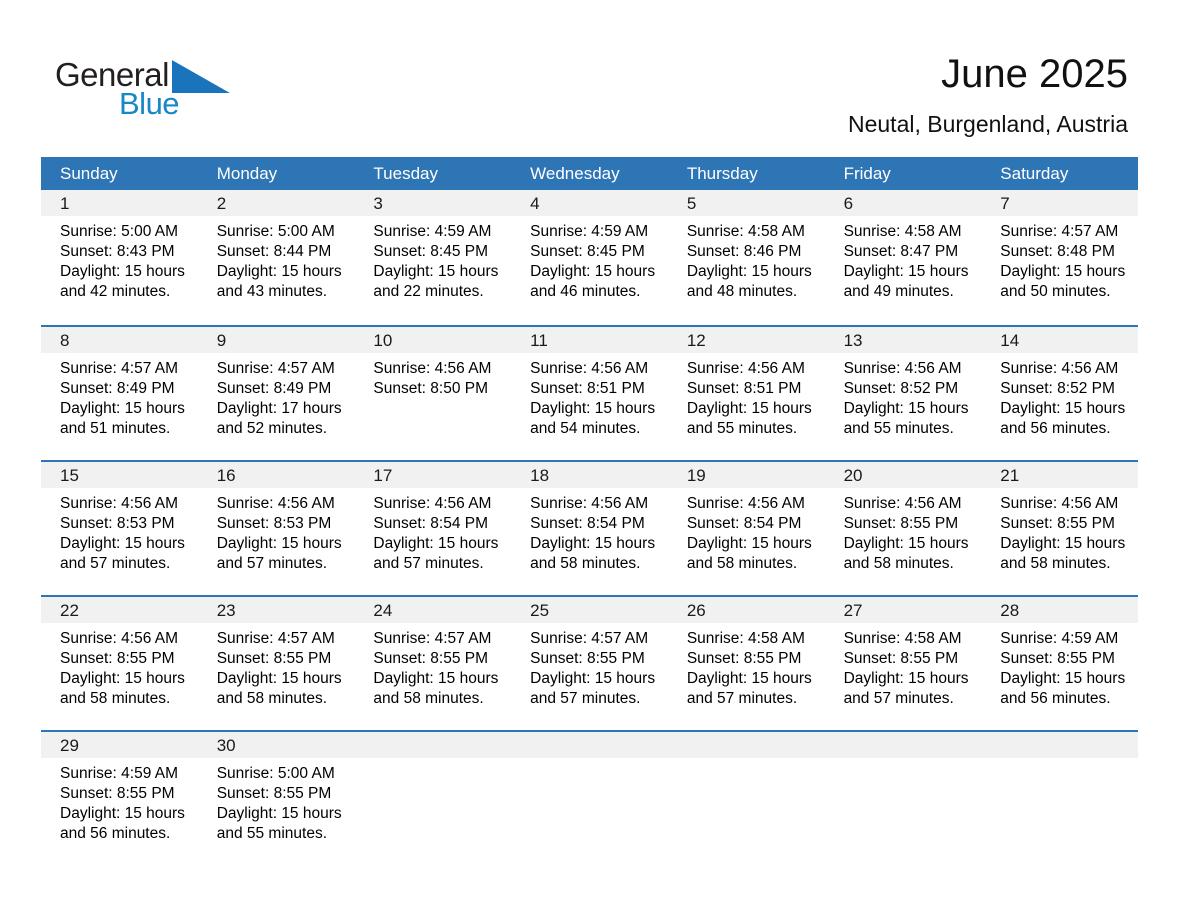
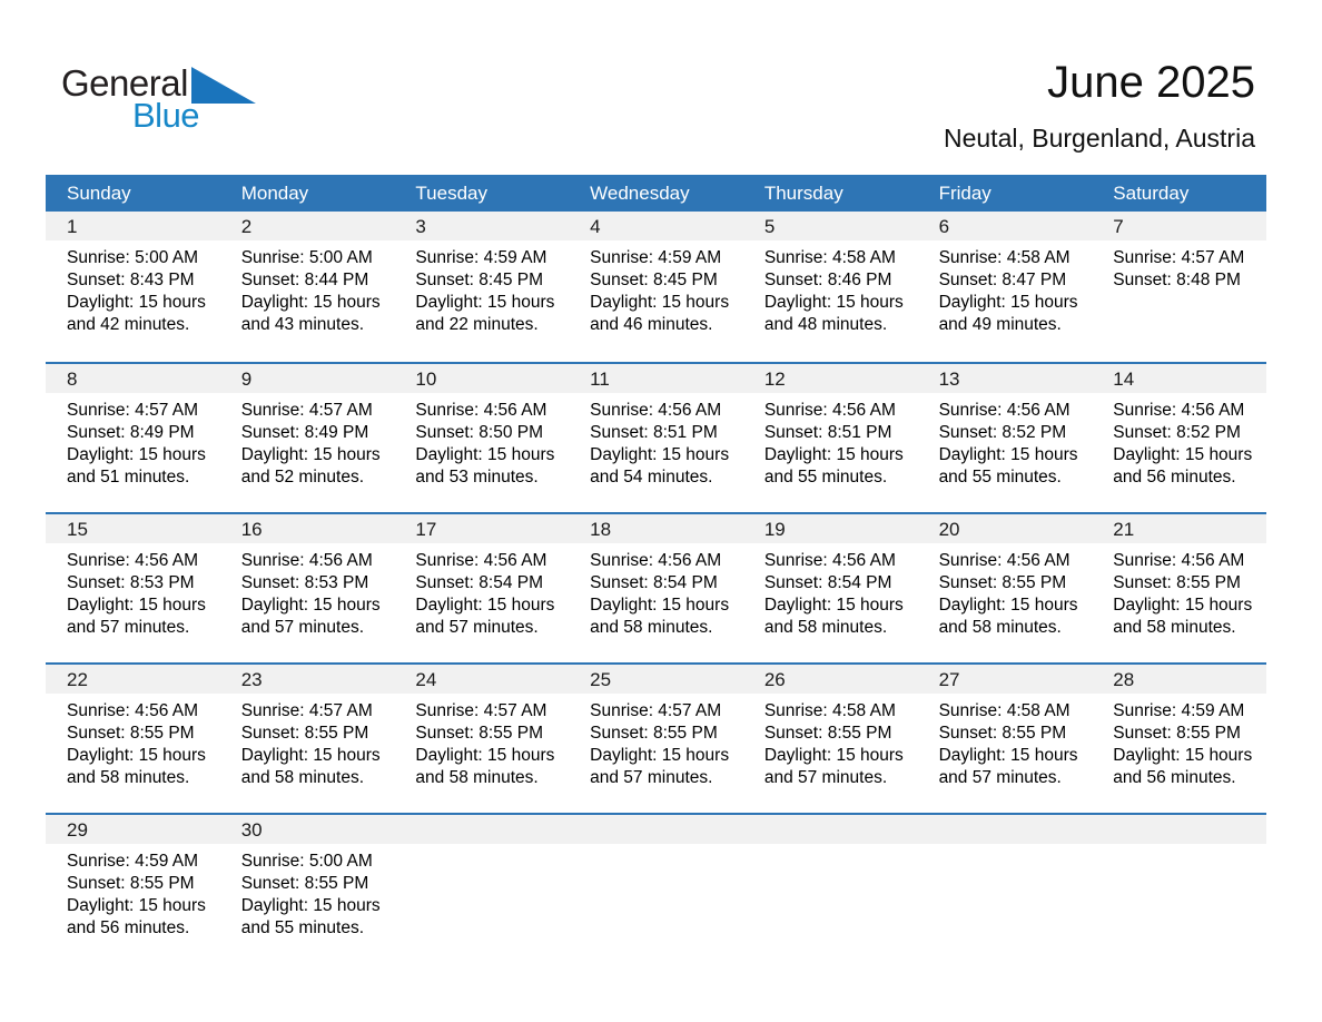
  General
  Blue
  June 2025
  Neutal, Burgenland, Austria
  Sunday
  Monday
  Tuesday
  Wednesday
  Thursday
  Friday
  Saturday
  1
  Sunrise: 5:00 AM
  Sunset: 8:43 PM
  Daylight: 15 hours and 42 minutes.
  2
  Sunrise: 5:00 AM
  Sunset: 8:44 PM
  Daylight: 15 hours and 43 minutes.
  3
  Sunrise: 4:59 AM
  Sunset: 8:45 PM
  Daylight: 15 hours and 22 minutes.
  4
  Sunrise: 4:59 AM
  Sunset: 8:45 PM
  Daylight: 15 hours and 46 minutes.
  5
  Sunrise: 4:58 AM
  Sunset: 8:46 PM
  Daylight: 15 hours and 48 minutes.
  6
  Sunrise: 4:58 AM
  Sunset: 8:47 PM
  Daylight: 15 hours and 49 minutes.
  7
  Sunrise: 4:57 AM
  Sunset: 8:48 PM
- Daylight: 15 hours and 50 minutes.
  8
  Sunrise: 4:57 AM
  Sunset: 8:49 PM
  Daylight: 15 hours and 51 minutes.
  9
  Sunrise: 4:57 AM
  Sunset: 8:49 PM
- Daylight: 17 hours and 52 minutes.
+ Daylight: 15 hours and 52 minutes.
  10
  Sunrise: 4:56 AM
  Sunset: 8:50 PM
+ Daylight: 15 hours and 53 minutes.
  11
  Sunrise: 4:56 AM
  Sunset: 8:51 PM
  Daylight: 15 hours and 54 minutes.
  12
  Sunrise: 4:56 AM
  Sunset: 8:51 PM
  Daylight: 15 hours and 55 minutes.
  13
  Sunrise: 4:56 AM
  Sunset: 8:52 PM
  Daylight: 15 hours and 55 minutes.
  14
  Sunrise: 4:56 AM
  Sunset: 8:52 PM
  Daylight: 15 hours and 56 minutes.
  15
  Sunrise: 4:56 AM
  Sunset: 8:53 PM
  Daylight: 15 hours and 57 minutes.
  16
  Sunrise: 4:56 AM
  Sunset: 8:53 PM
  Daylight: 15 hours and 57 minutes.
  17
  Sunrise: 4:56 AM
  Sunset: 8:54 PM
  Daylight: 15 hours and 57 minutes.
  18
  Sunrise: 4:56 AM
  Sunset: 8:54 PM
  Daylight: 15 hours and 58 minutes.
  19
  Sunrise: 4:56 AM
  Sunset: 8:54 PM
  Daylight: 15 hours and 58 minutes.
  20
  Sunrise: 4:56 AM
  Sunset: 8:55 PM
  Daylight: 15 hours and 58 minutes.
  21
  Sunrise: 4:56 AM
  Sunset: 8:55 PM
  Daylight: 15 hours and 58 minutes.
  22
  Sunrise: 4:56 AM
  Sunset: 8:55 PM
  Daylight: 15 hours and 58 minutes.
  23
  Sunrise: 4:57 AM
  Sunset: 8:55 PM
  Daylight: 15 hours and 58 minutes.
  24
  Sunrise: 4:57 AM
  Sunset: 8:55 PM
  Daylight: 15 hours and 58 minutes.
  25
  Sunrise: 4:57 AM
  Sunset: 8:55 PM
  Daylight: 15 hours and 57 minutes.
  26
  Sunrise: 4:58 AM
  Sunset: 8:55 PM
  Daylight: 15 hours and 57 minutes.
  27
  Sunrise: 4:58 AM
  Sunset: 8:55 PM
  Daylight: 15 hours and 57 minutes.
  28
  Sunrise: 4:59 AM
  Sunset: 8:55 PM
  Daylight: 15 hours and 56 minutes.
  29
  Sunrise: 4:59 AM
  Sunset: 8:55 PM
  Daylight: 15 hours and 56 minutes.
  30
  Sunrise: 5:00 AM
  Sunset: 8:55 PM
  Daylight: 15 hours and 55 minutes.
